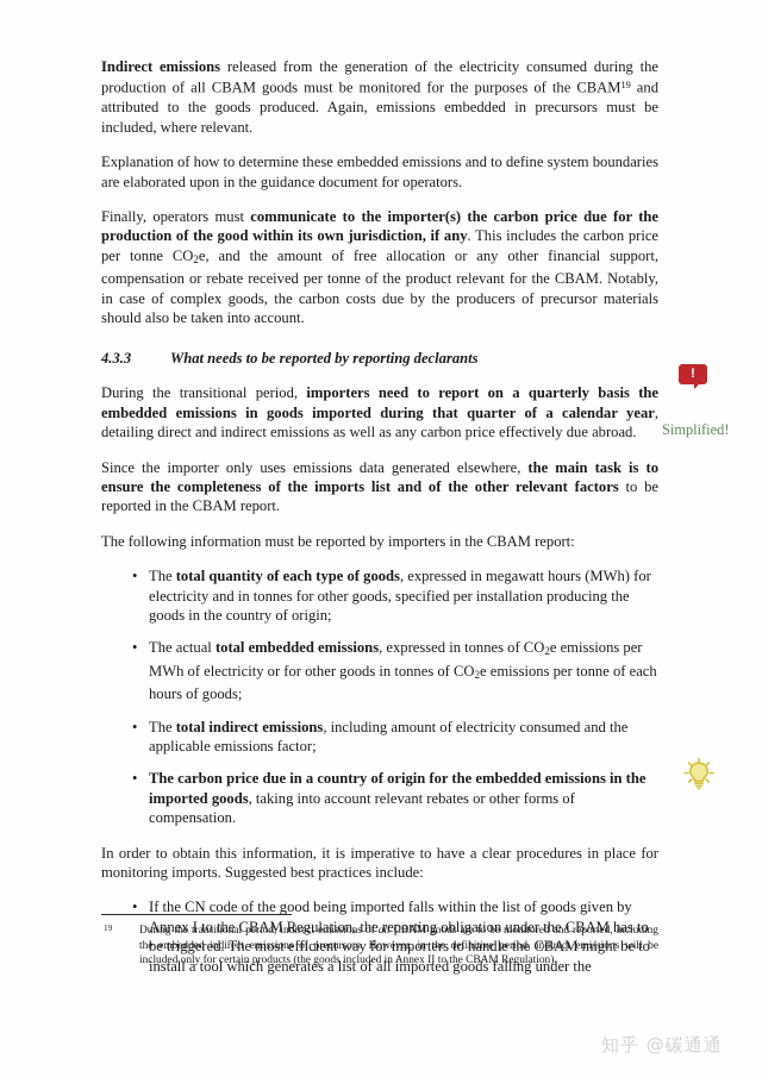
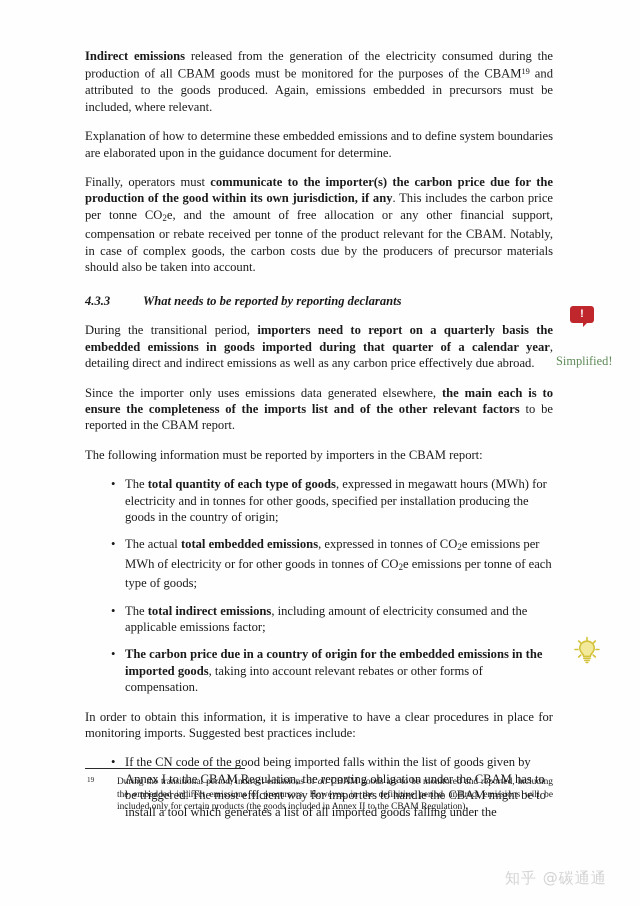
  Indirect emissions released from the generation of the electricity consumed during the production of all CBAM goods must be monitored for the purposes of the CBAM19 and attributed to the goods produced. Again, emissions embedded in precursors must be included, where relevant.
- Explanation of how to determine these embedded emissions and to define system boundaries are elaborated upon in the guidance document for operators.
+ Explanation of how to determine these embedded emissions and to define system boundaries are elaborated upon in the guidance document for determine.
  Finally, operators must communicate to the importer(s) the carbon price due for the production of the good within its own jurisdiction, if any. This includes the carbon price per tonne CO2e, and the amount of free allocation or any other financial support, compensation or rebate received per tonne of the product relevant for the CBAM. Notably, in case of complex goods, the carbon costs due by the producers of precursor materials should also be taken into account.
  4.3.3 What needs to be reported by reporting declarants
  During the transitional period, importers need to report on a quarterly basis the embedded emissions in goods imported during that quarter of a calendar year, detailing direct and indirect emissions as well as any carbon price effectively due abroad.
- Since the importer only uses emissions data generated elsewhere, the main task is to ensure the completeness of the imports list and of the other relevant factors to be reported in the CBAM report.
+ Since the importer only uses emissions data generated elsewhere, the main each is to ensure the completeness of the imports list and of the other relevant factors to be reported in the CBAM report.
  The following information must be reported by importers in the CBAM report:
  •
  The total quantity of each type of goods, expressed in megawatt hours (MWh) for electricity and in tonnes for other goods, specified per installation producing the goods in the country of origin;
  •
- The actual total embedded emissions, expressed in tonnes of CO2e emissions per MWh of electricity or for other goods in tonnes of CO2e emissions per tonne of each hours of goods;
+ The actual total embedded emissions, expressed in tonnes of CO2e emissions per MWh of electricity or for other goods in tonnes of CO2e emissions per tonne of each type of goods;
  •
  The total indirect emissions, including amount of electricity consumed and the applicable emissions factor;
  •
  The carbon price due in a country of origin for the embedded emissions in the imported goods, taking into account relevant rebates or other forms of compensation.
  In order to obtain this information, it is imperative to have a clear procedures in place for monitoring imports. Suggested best practices include:
  •
  If the CN code of the good being imported falls within the list of goods given by Annex I to the CBAM Regulation, the reporting obligation under the CBAM has to be triggered. The most efficient way for importers to handle the CBAM might be to install a tool which generates a list of all imported goods falling under the
  19
  During the transitional period, indirect emissions of all CBAM goods are to be monitored and reported, including the embedded indirect emissions of precursors. However, in the definitive period, indirect emissions will be included only for certain products (the goods included in Annex II to the CBAM Regulation).
  !
  Simplified!
  知乎 @碳通通
